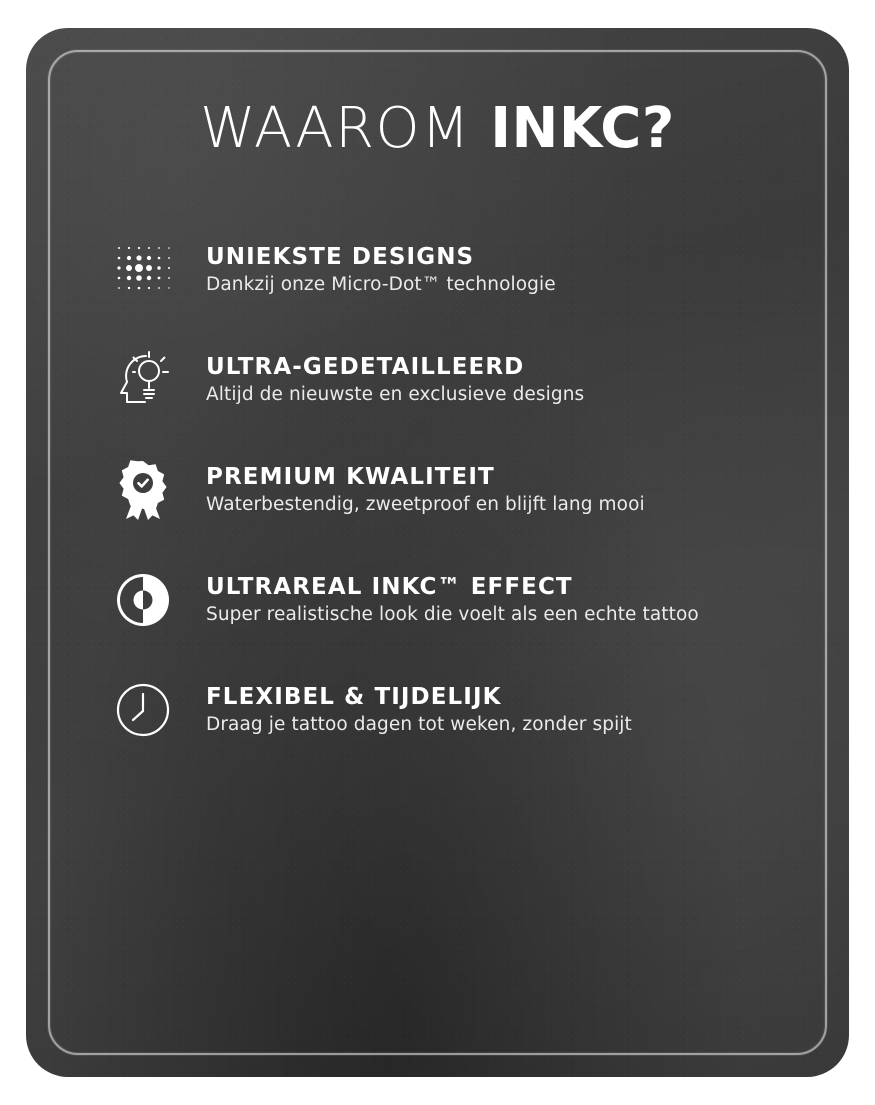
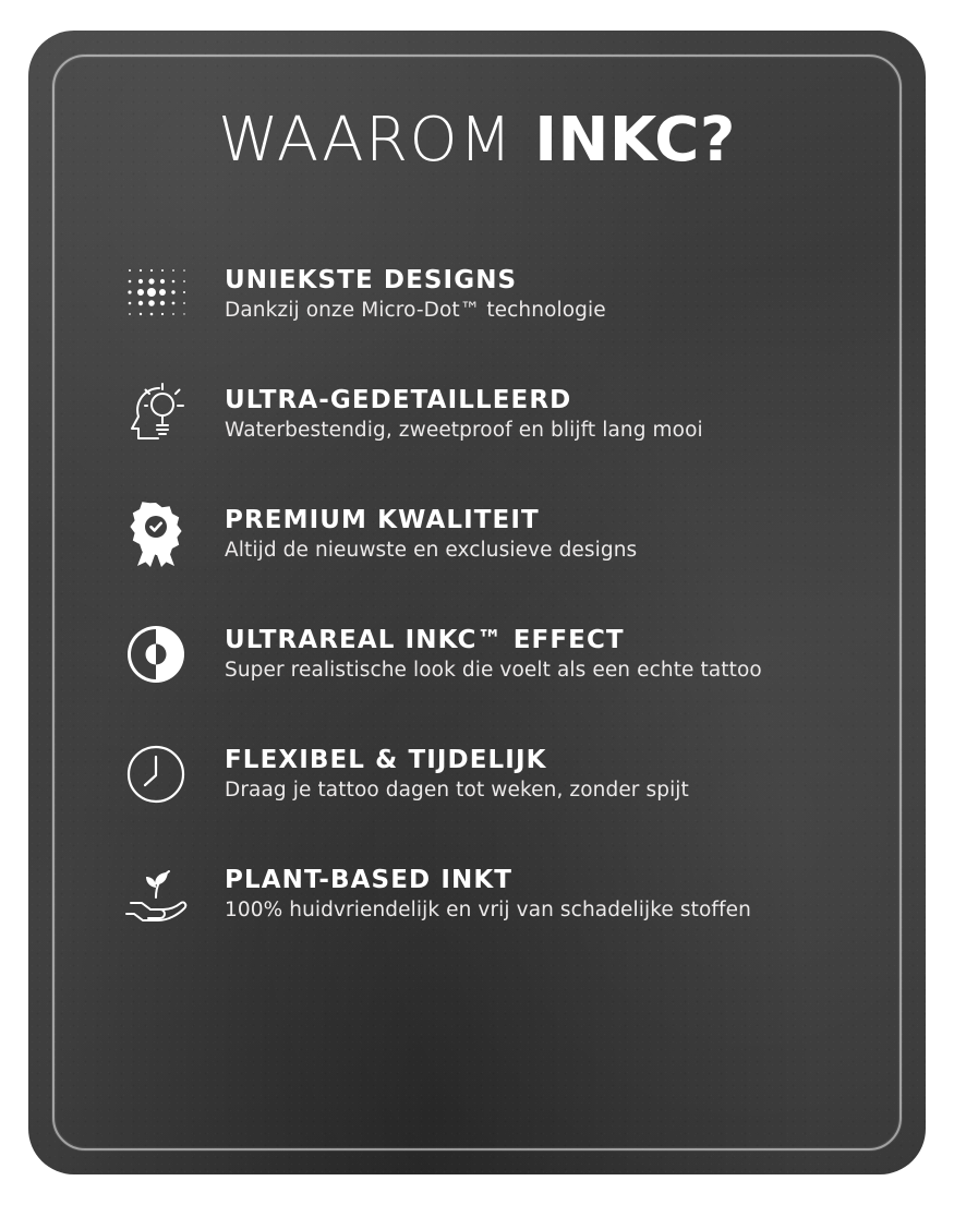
  WAAROM INKC?
  UNIEKSTE DESIGNS
  Dankzij onze Micro-Dot™ technologie
  ULTRA-GEDETAILLEERD
- Altijd de nieuwste en exclusieve designs
+ Waterbestendig, zweetproof en blijft lang mooi
  PREMIUM KWALITEIT
- Waterbestendig, zweetproof en blijft lang mooi
+ Altijd de nieuwste en exclusieve designs
  ULTRAREAL INKC™ EFFECT
  Super realistische look die voelt als een echte tattoo
  FLEXIBEL & TIJDELIJK
  Draag je tattoo dagen tot weken, zonder spijt
+ PLANT-BASED INKT
+ 100% huidvriendelijk en vrij van schadelijke stoffen
